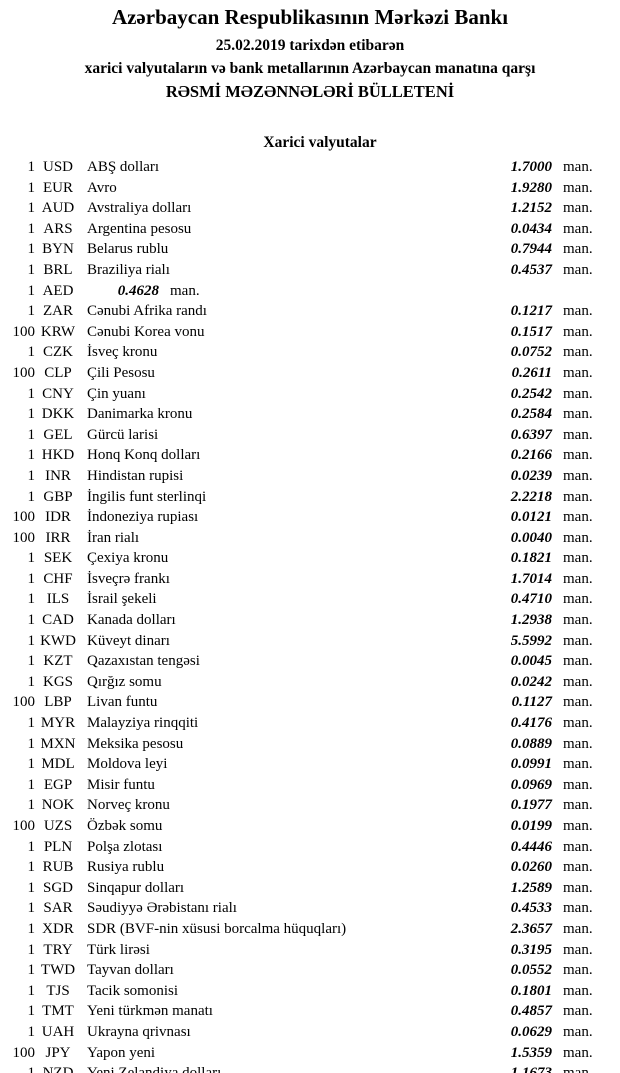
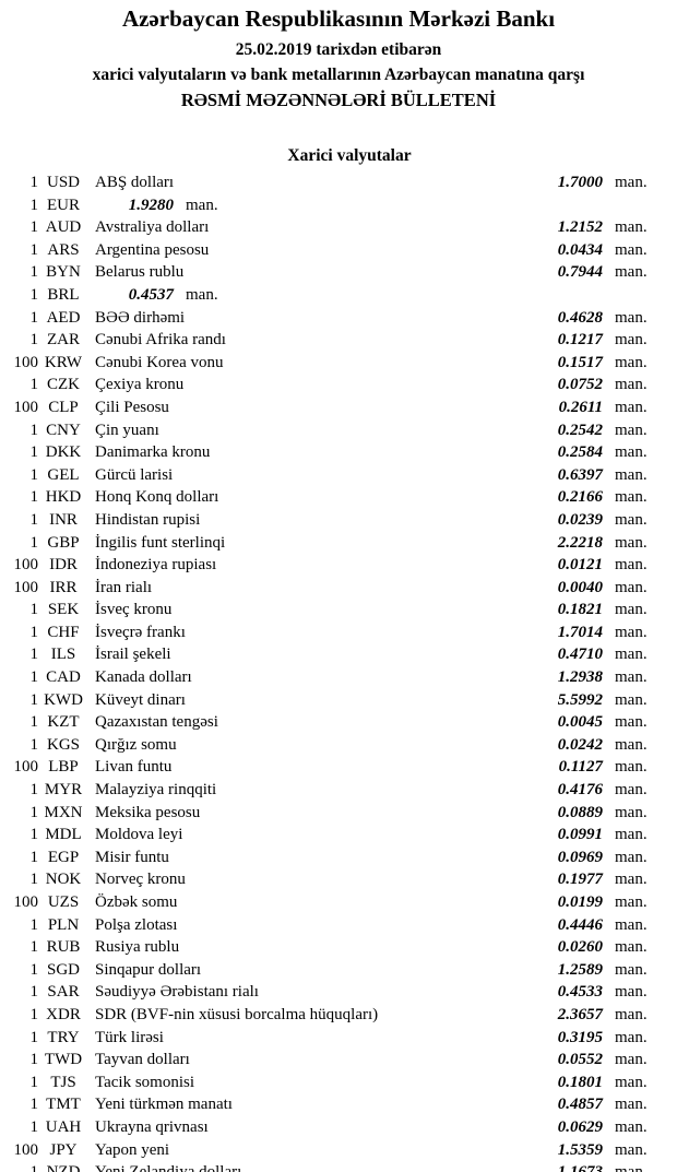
  Azərbaycan Respublikasının Mərkəzi Bankı
  25.02.2019 tarixdən etibarən
  xarici valyutaların və bank metallarının Azərbaycan manatına qarşı
  RƏSMİ MƏZƏNNƏLƏRİ BÜLLETENİ
  Xarici valyutalar
  1
  USD
  ABŞ dolları
  1.7000
  man.
  1
  EUR
- Avro
  1.9280
  man.
  1
  AUD
  Avstraliya dolları
  1.2152
  man.
  1
  ARS
  Argentina pesosu
  0.0434
  man.
  1
  BYN
  Belarus rublu
  0.7944
  man.
  1
  BRL
- Braziliya rialı
  0.4537
  man.
  1
  AED
+ BƏƏ dirhəmi
  0.4628
  man.
  1
  ZAR
  Cənubi Afrika randı
  0.1217
  man.
  100
  KRW
  Cənubi Korea vonu
  0.1517
  man.
  1
  CZK
- İsveç kronu
+ Çexiya kronu
  0.0752
  man.
  100
  CLP
  Çili Pesosu
  0.2611
  man.
  1
  CNY
  Çin yuanı
  0.2542
  man.
  1
  DKK
  Danimarka kronu
  0.2584
  man.
  1
  GEL
  Gürcü larisi
  0.6397
  man.
  1
  HKD
  Honq Konq dolları
  0.2166
  man.
  1
  INR
  Hindistan rupisi
  0.0239
  man.
  1
  GBP
  İngilis funt sterlinqi
  2.2218
  man.
  100
  IDR
  İndoneziya rupiası
  0.0121
  man.
  100
  IRR
  İran rialı
  0.0040
  man.
  1
  SEK
- Çexiya kronu
+ İsveç kronu
  0.1821
  man.
  1
  CHF
  İsveçrə frankı
  1.7014
  man.
  1
  ILS
  İsrail şekeli
  0.4710
  man.
  1
  CAD
  Kanada dolları
  1.2938
  man.
  1
  KWD
  Küveyt dinarı
  5.5992
  man.
  1
  KZT
  Qazaxıstan tengəsi
  0.0045
  man.
  1
  KGS
  Qırğız somu
  0.0242
  man.
  100
  LBP
  Livan funtu
  0.1127
  man.
  1
  MYR
  Malayziya rinqqiti
  0.4176
  man.
  1
  MXN
  Meksika pesosu
  0.0889
  man.
  1
  MDL
  Moldova leyi
  0.0991
  man.
  1
  EGP
  Misir funtu
  0.0969
  man.
  1
  NOK
  Norveç kronu
  0.1977
  man.
  100
  UZS
  Özbək somu
  0.0199
  man.
  1
  PLN
  Polşa zlotası
  0.4446
  man.
  1
  RUB
  Rusiya rublu
  0.0260
  man.
  1
  SGD
  Sinqapur dolları
  1.2589
  man.
  1
  SAR
  Səudiyyə Ərəbistanı rialı
  0.4533
  man.
  1
  XDR
  SDR (BVF-nin xüsusi borcalma hüquqları)
  2.3657
  man.
  1
  TRY
  Türk lirəsi
  0.3195
  man.
  1
  TWD
  Tayvan dolları
  0.0552
  man.
  1
  TJS
  Tacik somonisi
  0.1801
  man.
  1
  TMT
  Yeni türkmən manatı
  0.4857
  man.
  1
  UAH
  Ukrayna qrivnası
  0.0629
  man.
  100
  JPY
  Yapon yeni
  1.5359
  man.
